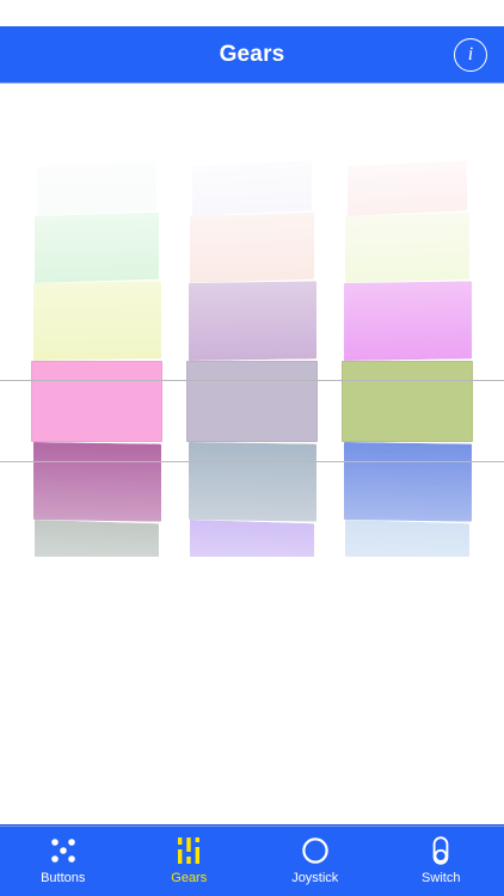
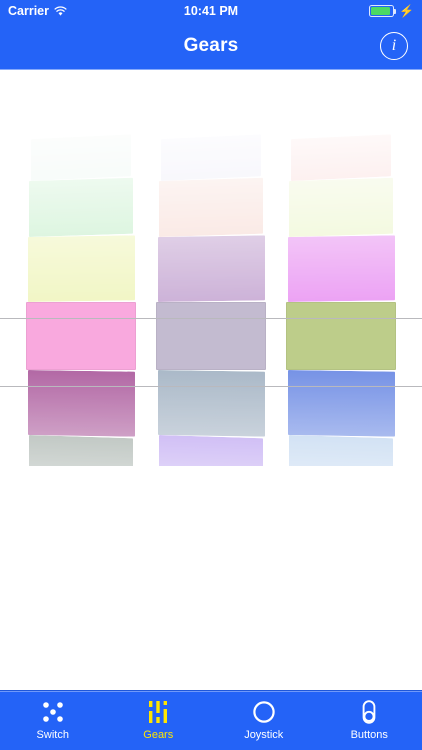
+ Carrier
+ 10:41 PM
+ ⚡
  Gears
  i
- Buttons
+ Switch
  Gears
  Joystick
- Switch
+ Buttons
